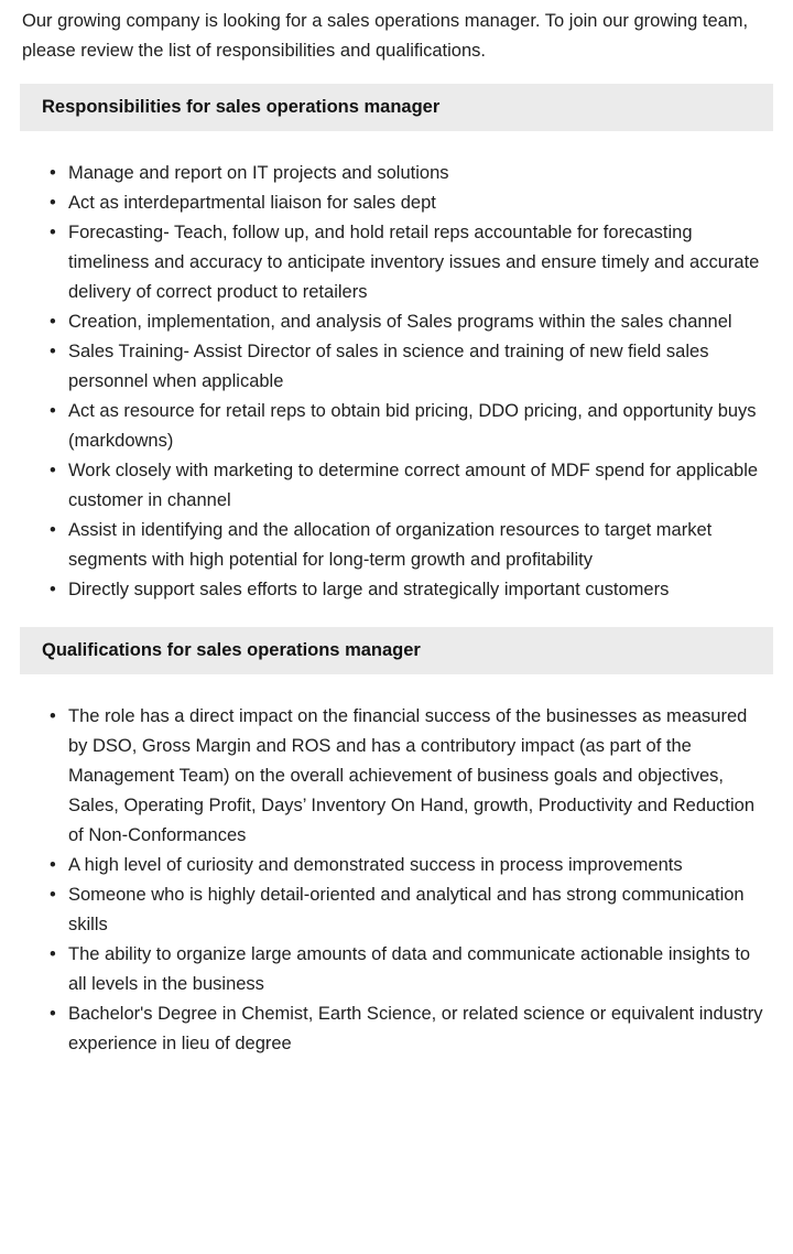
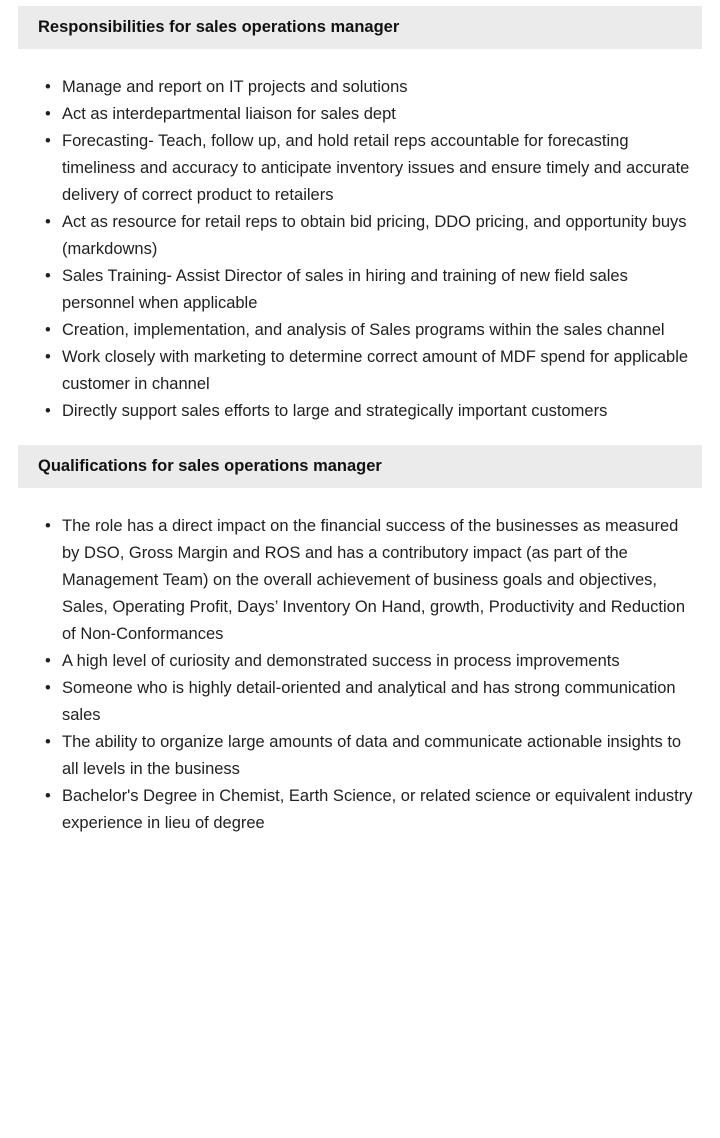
- Our growing company is looking for a sales operations manager. To join our growing team, please review the list of responsibilities and qualifications.
  Responsibilities for sales operations manager
  Manage and report on IT projects and solutions
  Act as interdepartmental liaison for sales dept
  Forecasting- Teach, follow up, and hold retail reps accountable for forecasting timeliness and accuracy to anticipate inventory issues and ensure timely and accurate delivery of correct product to retailers
- Creation, implementation, and analysis of Sales programs within the sales channel
+ Act as resource for retail reps to obtain bid pricing, DDO pricing, and opportunity buys (markdowns)
- Sales Training- Assist Director of sales in science and training of new field sales personnel when applicable
+ Sales Training- Assist Director of sales in hiring and training of new field sales personnel when applicable
- Act as resource for retail reps to obtain bid pricing, DDO pricing, and opportunity buys (markdowns)
+ Creation, implementation, and analysis of Sales programs within the sales channel
  Work closely with marketing to determine correct amount of MDF spend for applicable customer in channel
- Assist in identifying and the allocation of organization resources to target market segments with high potential for long-term growth and profitability
  Directly support sales efforts to large and strategically important customers
  Qualifications for sales operations manager
  The role has a direct impact on the financial success of the businesses as measured by DSO, Gross Margin and ROS and has a contributory impact (as part of the Management Team) on the overall achievement of business goals and objectives, Sales, Operating Profit, Days’ Inventory On Hand, growth, Productivity and Reduction of Non-Conformances
  A high level of curiosity and demonstrated success in process improvements
- Someone who is highly detail-oriented and analytical and has strong communication skills
+ Someone who is highly detail-oriented and analytical and has strong communication sales
  The ability to organize large amounts of data and communicate actionable insights to all levels in the business
  Bachelor's Degree in Chemist, Earth Science, or related science or equivalent industry experience in lieu of degree
